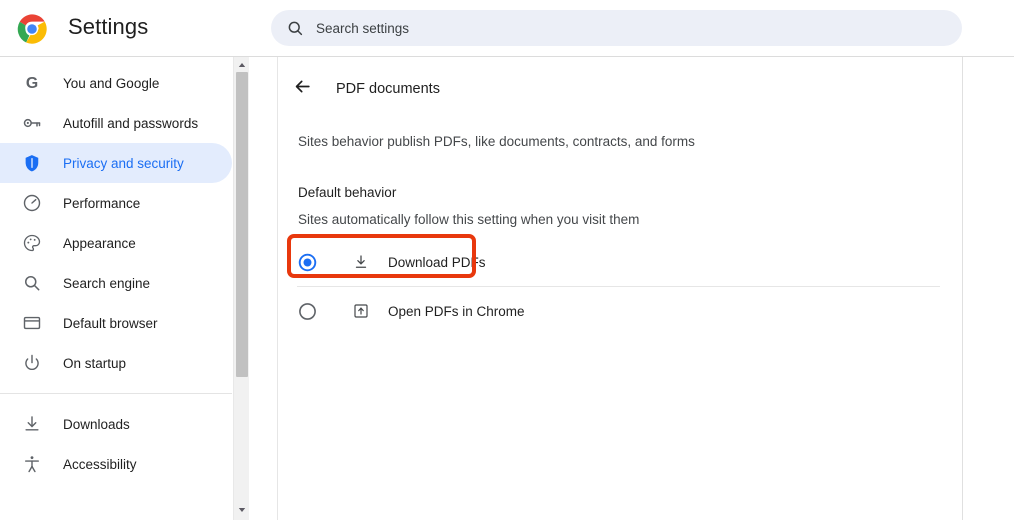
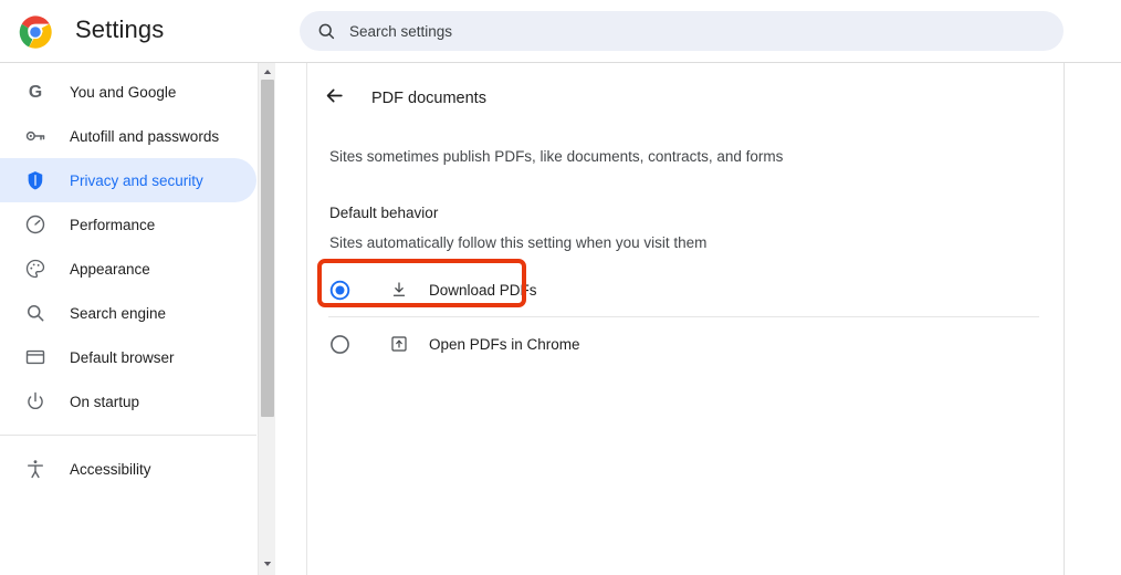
  Settings
  Search settings
  G
  You and Google
  Autofill and passwords
  Privacy and security
  Performance
  Appearance
  Search engine
  Default browser
  On startup
- Downloads
  Accessibility
  PDF documents
- Sites behavior publish PDFs, like documents, contracts, and forms
+ Sites sometimes publish PDFs, like documents, contracts, and forms
  Default behavior
  Sites automatically follow this setting when you visit them
  Download PDFs
  Open PDFs in Chrome
